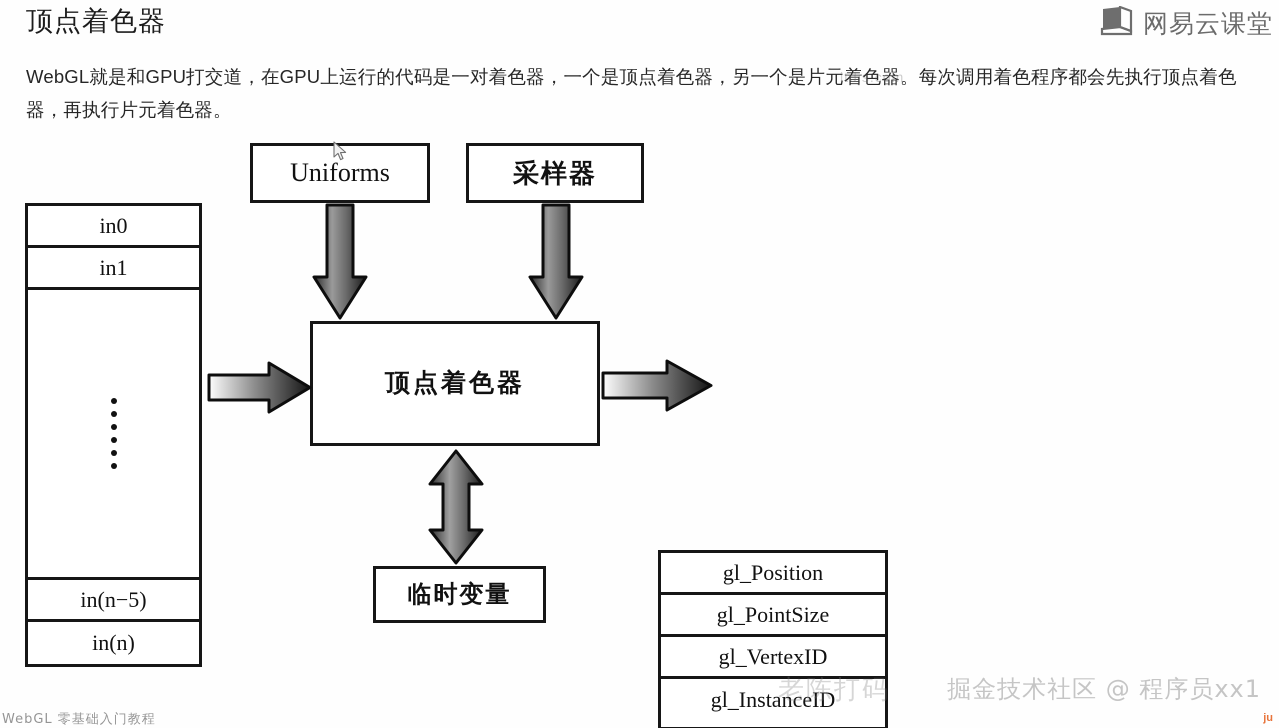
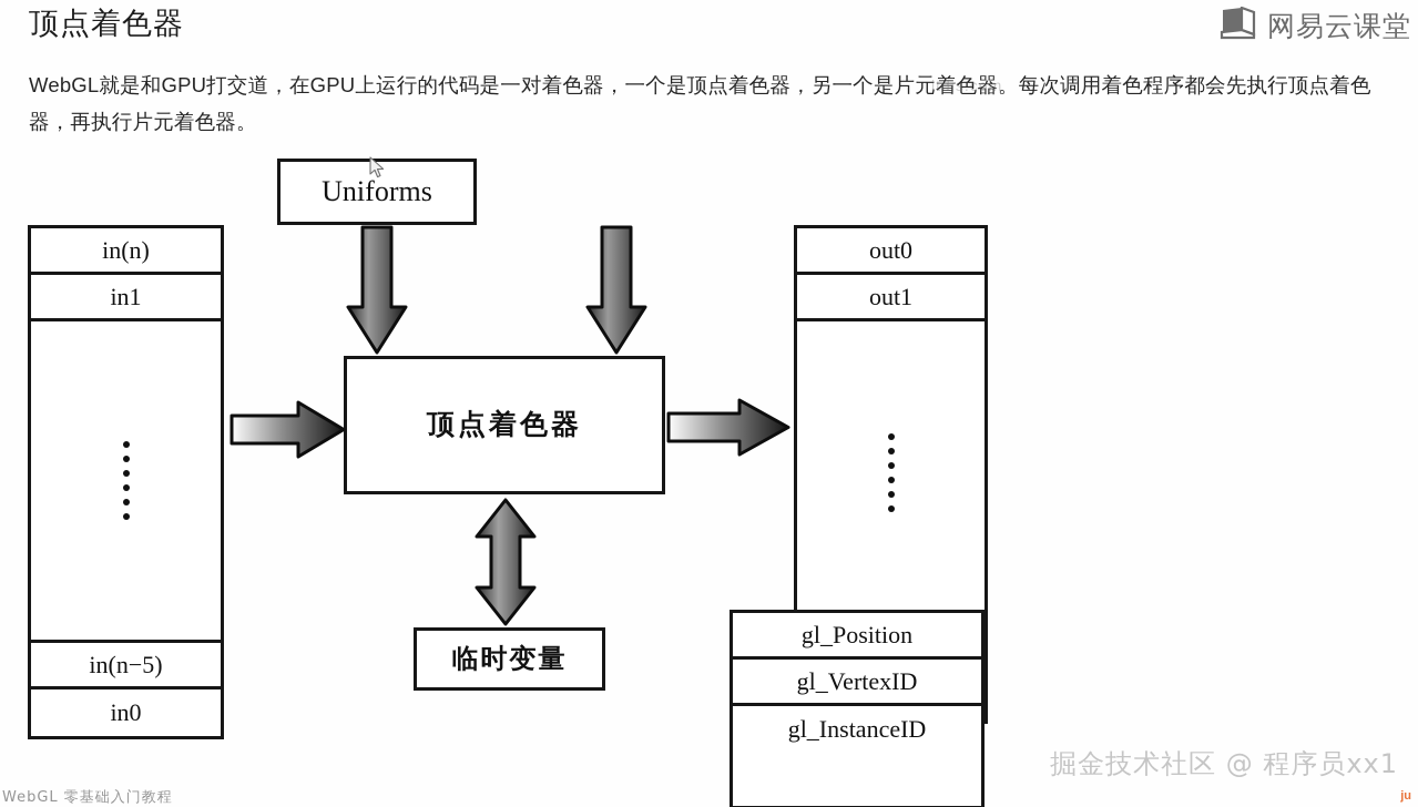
  顶点着色器
  网易云课堂
  WebGL就是和GPU打交道，在GPU上运行的代码是一对着色器，一个是顶点着色器，另一个是片元着色器。每次调用着色程序都会先执行顶点着色器，再执行片元着色器。
  itdjs.com
  Uniforms
- 采样器
  顶点着色器
  临时变量
- in0
+ in(n)
  in1
  in(n−5)
- in(n)
+ in0
+ out0
+ out1
  gl_Position
- gl_PointSize
  gl_VertexID
  gl_InstanceID
- 老陈打码
  掘金技术社区 @ 程序员xx1
  ju
  WebGL 零基础入门教程
